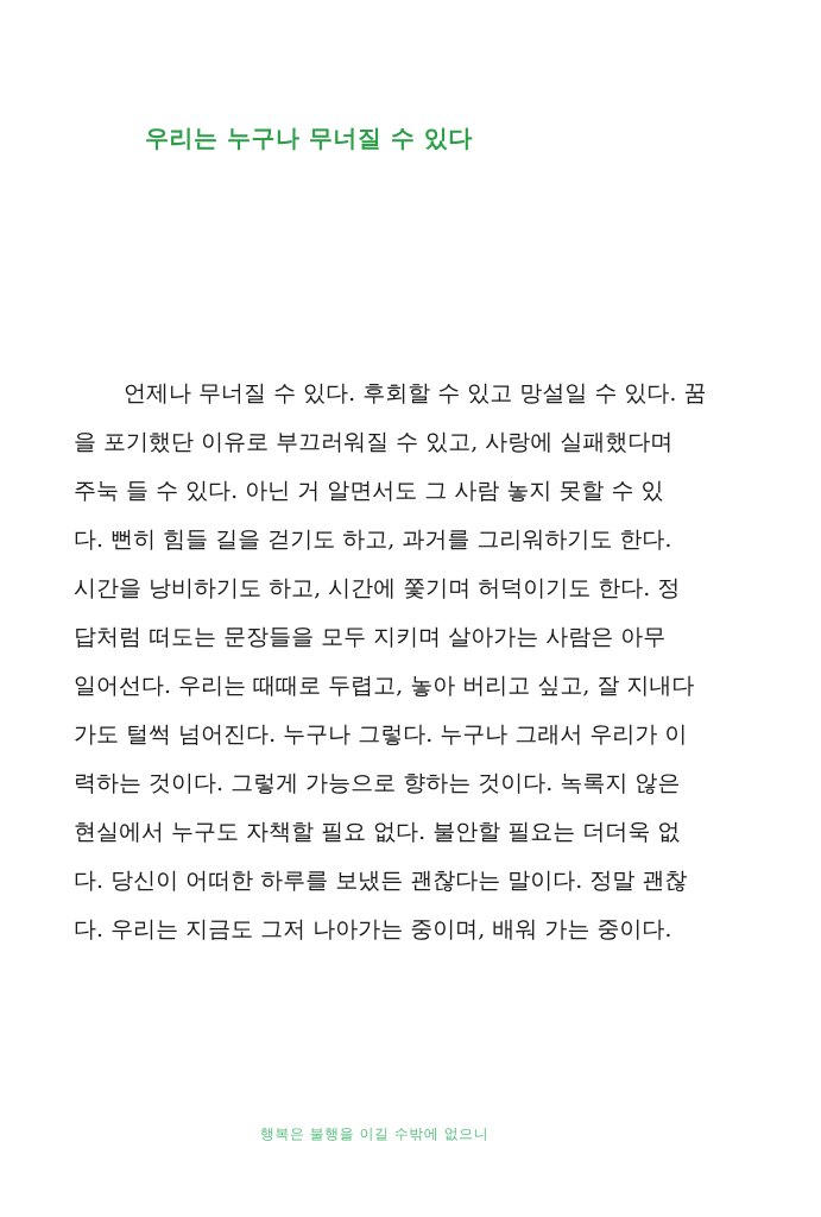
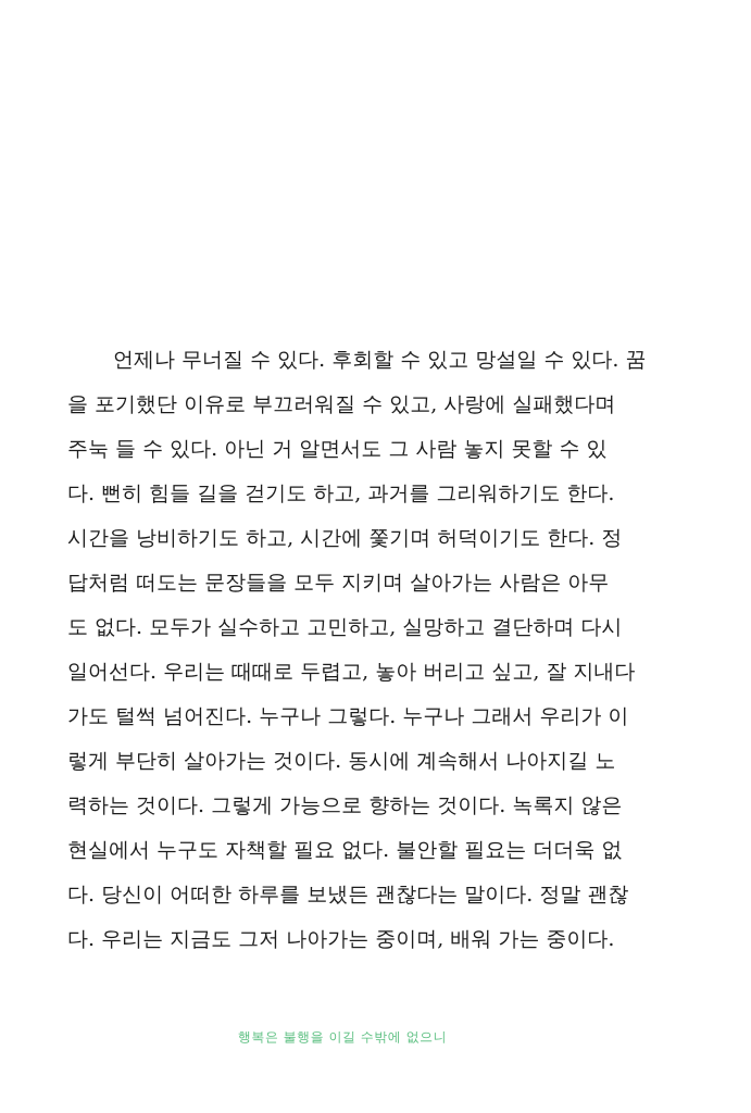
- 우리는 누구나 무너질 수 있다
  언제나 무너질 수 있다. 후회할 수 있고 망설일 수 있다. 꿈
  을 포기했단 이유로 부끄러워질 수 있고, 사랑에 실패했다며
  주눅 들 수 있다. 아닌 거 알면서도 그 사람 놓지 못할 수 있
  다. 뻔히 힘들 길을 걷기도 하고, 과거를 그리워하기도 한다.
  시간을 낭비하기도 하고, 시간에 쫓기며 허덕이기도 한다. 정
  답처럼 떠도는 문장들을 모두 지키며 살아가는 사람은 아무
+ 도 없다. 모두가 실수하고 고민하고, 실망하고 결단하며 다시
  일어선다. 우리는 때때로 두렵고, 놓아 버리고 싶고, 잘 지내다
  가도 털썩 넘어진다. 누구나 그렇다. 누구나 그래서 우리가 이
+ 렇게 부단히 살아가는 것이다. 동시에 계속해서 나아지길 노
  력하는 것이다. 그렇게 가능으로 향하는 것이다. 녹록지 않은
  현실에서 누구도 자책할 필요 없다. 불안할 필요는 더더욱 없
  다. 당신이 어떠한 하루를 보냈든 괜찮다는 말이다. 정말 괜찮
  다. 우리는 지금도 그저 나아가는 중이며, 배워 가는 중이다.
  행복은 불행을 이길 수밖에 없으니
